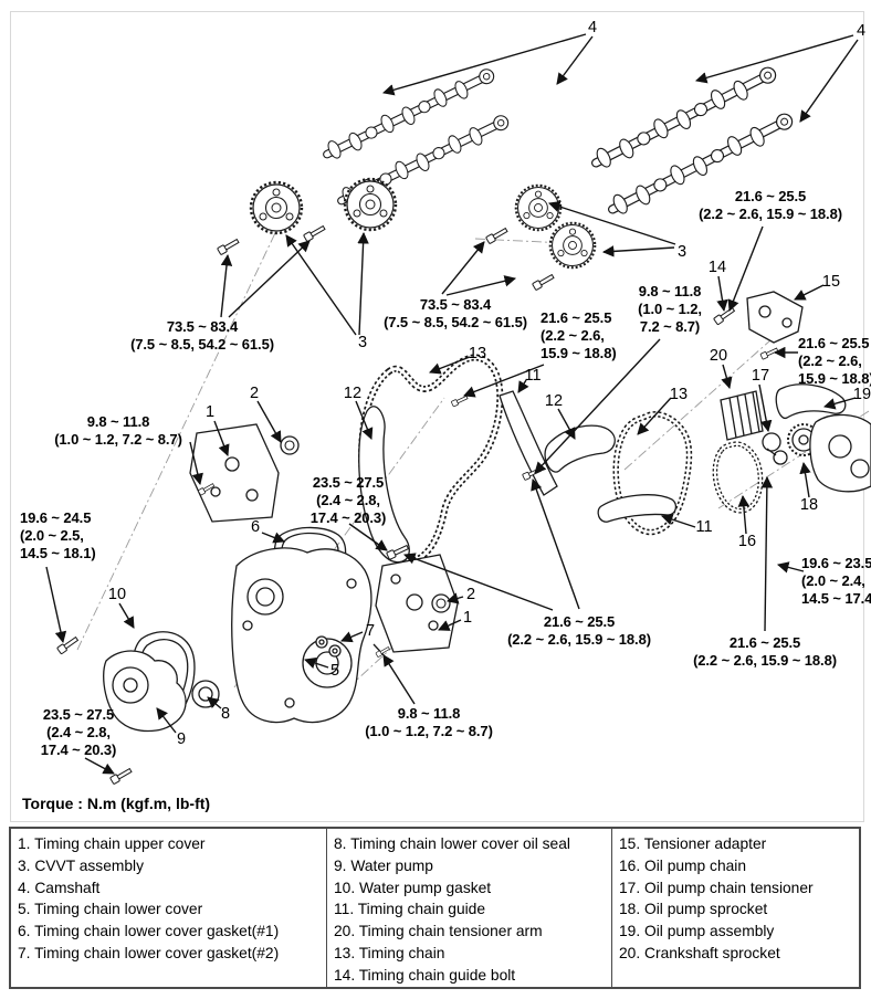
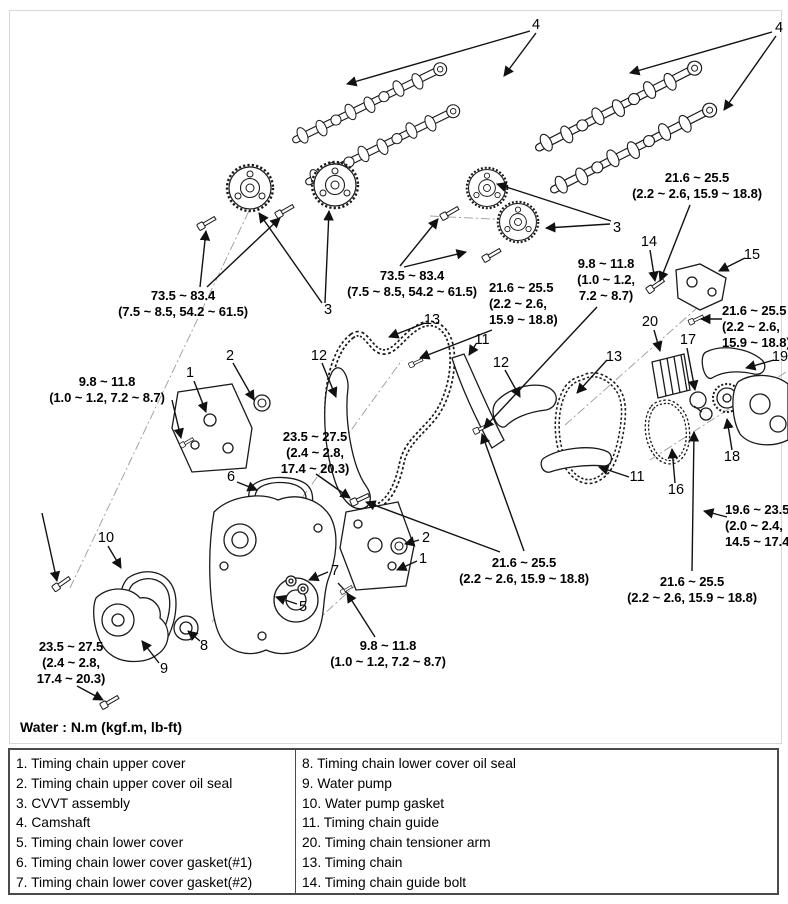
  73.5 ~ 83.4
  (7.5 ~ 8.5, 54.2 ~ 61.5)
  73.5 ~ 83.4
  (7.5 ~ 8.5, 54.2 ~ 61.5)
  21.6 ~ 25.5
  (2.2 ~ 2.6,
  15.9 ~ 18.8)
  21.6 ~ 25.5
  (2.2 ~ 2.6, 15.9 ~ 18.8)
  9.8 ~ 11.8
  (1.0 ~ 1.2,
  7.2 ~ 8.7)
  21.6 ~ 25.5
  (2.2 ~ 2.6,
  15.9 ~ 18.8
  9.8 ~ 11.8
  (1.0 ~ 1.2, 7.2 ~ 8.7)
- 19.6 ~ 24.5
- (2.0 ~ 2.5,
- 14.5 ~ 18.1)
  23.5 ~ 27.5
  (2.4 ~ 2.8,
  17.4 ~ 20.3)
  23.5 ~ 27.5
  (2.4 ~ 2.8,
  17.4 ~ 20.3)
  9.8 ~ 11.8
  (1.0 ~ 1.2, 7.2 ~ 8.7)
  21.6 ~ 25.5
  (2.2 ~ 2.6, 15.9 ~ 18.8)
  21.6 ~ 25.5
  (2.2 ~ 2.6, 15.9 ~ 18.8)
  19.6 ~ 23.5
  (2.0 ~ 2.4,
  14.5 ~ 17.4
  4
  4
  3
  3
  1
  2
  6
  10
  8
  9
  5
  7
  2
  1
  12
  13
  11
  12
  13
  11
  16
  14
  15
  20
  17
  18
  19
- Torque : N.m (kgf.m, lb-ft)
+ Water : N.m (kgf.m, lb-ft)
  1. Timing chain upper cover
+ 2. Timing chain upper cover oil seal
  3. CVVT assembly
  4. Camshaft
  5. Timing chain lower cover
  6. Timing chain lower cover gasket(#1)
  7. Timing chain lower cover gasket(#2)
  8. Timing chain lower cover oil seal
  9. Water pump
  10. Water pump gasket
  11. Timing chain guide
  20. Timing chain tensioner arm
  13. Timing chain
  14. Timing chain guide bolt
- 15. Tensioner adapter
- 16. Oil pump chain
- 17. Oil pump chain tensioner
- 18. Oil pump sprocket
- 19. Oil pump assembly
- 20. Crankshaft sprocket
